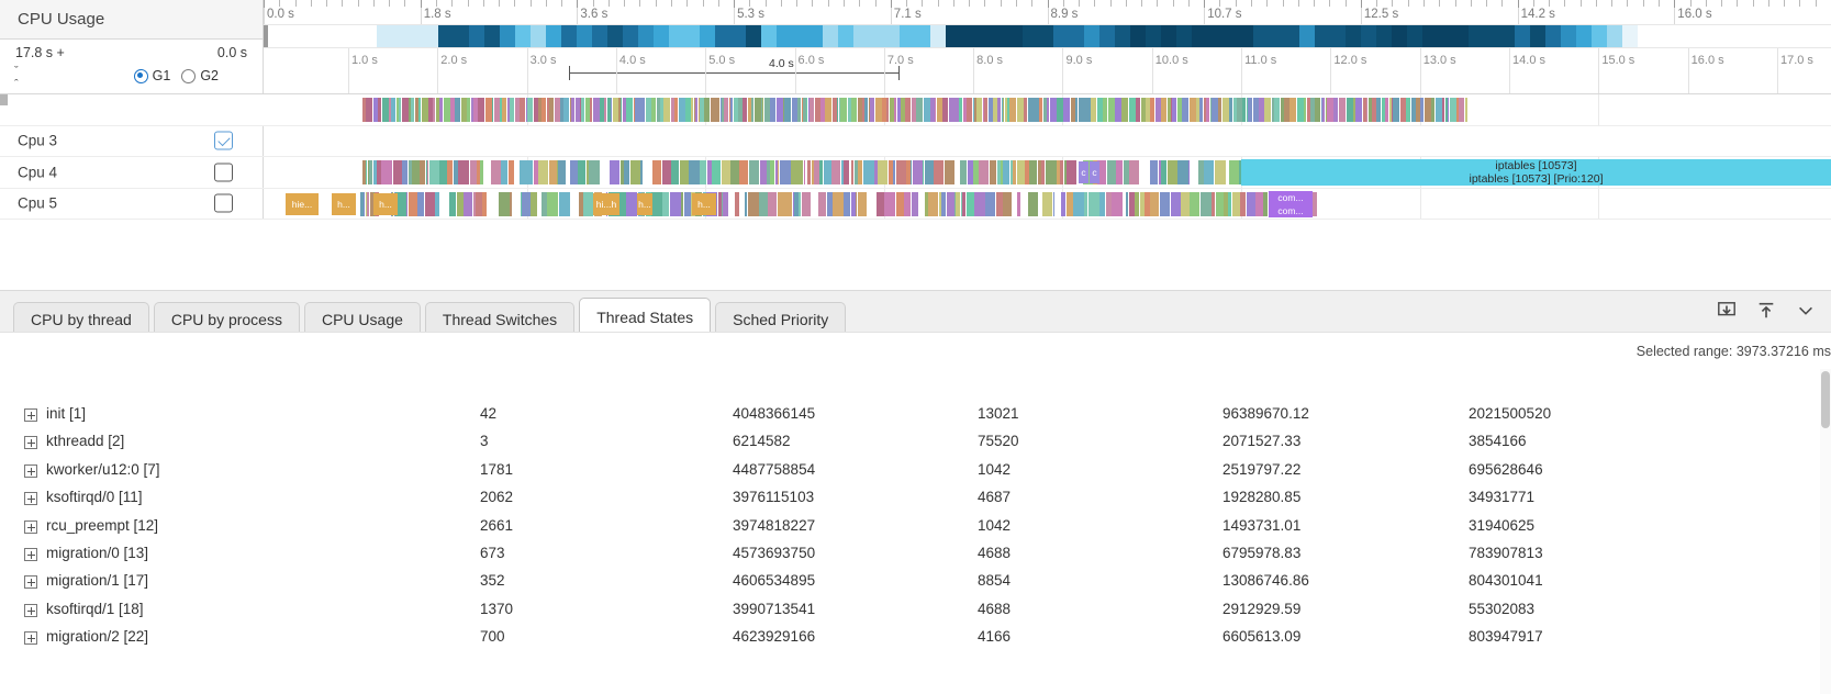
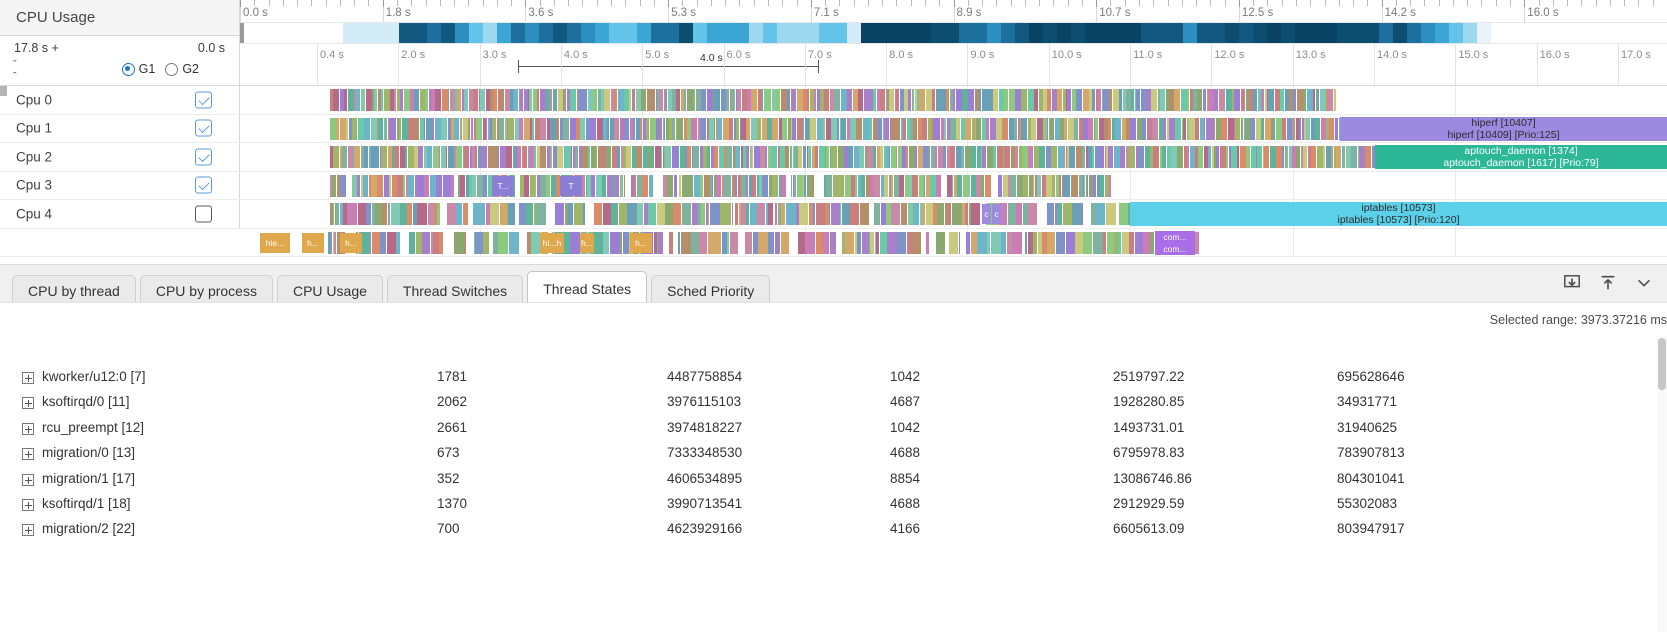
  CPU Usage
  0.0 s
  1.8 s
  3.6 s
  5.3 s
  7.1 s
  8.9 s
  10.7 s
  12.5 s
  14.2 s
  16.0 s
  17.8 s +
  0.0 s
  ˇ
  ˆ
  G1
  G2
  4.0 s
- 1.0 s
+ 0.4 s
  2.0 s
  3.0 s
  4.0 s
  5.0 s
  6.0 s
  7.0 s
  8.0 s
  9.0 s
  10.0 s
  11.0 s
  12.0 s
  13.0 s
  14.0 s
  15.0 s
  16.0 s
  17.0 s
+ Cpu 0
+ Cpu 1
+ hiperf [10407]
+ hiperf [10409] [Prio:125]
+ Cpu 2
+ aptouch_daemon [1374]
+ aptouch_daemon [1617] [Prio:79]
  Cpu 3
+ T...
+ T
  Cpu 4
  iptables [10573]
  iptables [10573] [Prio:120]
  c
  c
- Cpu 5
  com...
  com...
  hie...
  h...
  h...
  hi...h
  h...
  h...
  CPU by thread
  CPU by process
  CPU Usage
  Thread Switches
  Thread States
  Sched Priority
  Selected range: 3973.37216 ms
- init [1]
- 42
- 4048366145
- 13021
- 96389670.12
- 2021500520
- kthreadd [2]
- 3
- 6214582
- 75520
- 2071527.33
- 3854166
  kworker/u12:0 [7]
  1781
  4487758854
  1042
  2519797.22
  695628646
  ksoftirqd/0 [11]
  2062
  3976115103
  4687
  1928280.85
  34931771
  rcu_preempt [12]
  2661
  3974818227
  1042
  1493731.01
  31940625
  migration/0 [13]
  673
- 4573693750
+ 7333348530
  4688
  6795978.83
  783907813
  migration/1 [17]
  352
  4606534895
  8854
  13086746.86
  804301041
  ksoftirqd/1 [18]
  1370
  3990713541
  4688
  2912929.59
  55302083
  migration/2 [22]
  700
  4623929166
  4166
  6605613.09
  803947917
